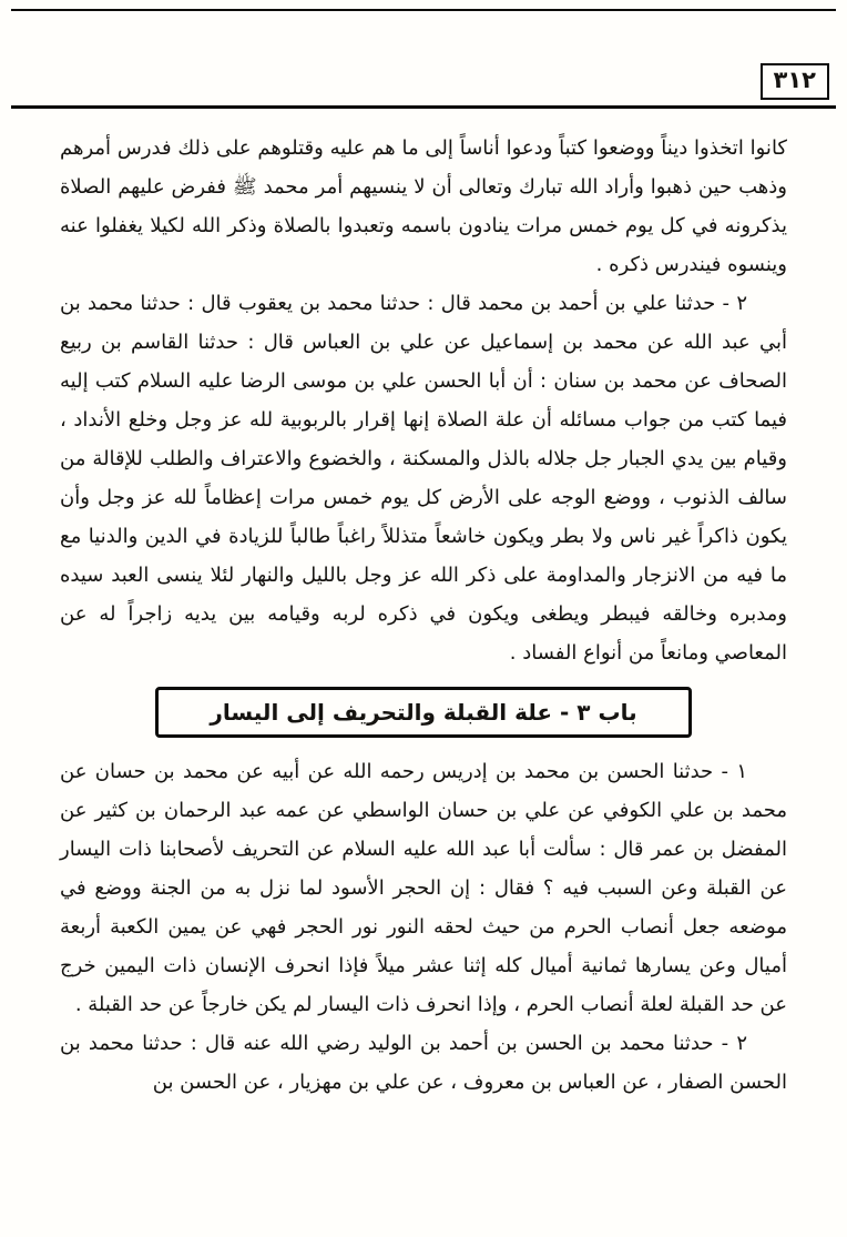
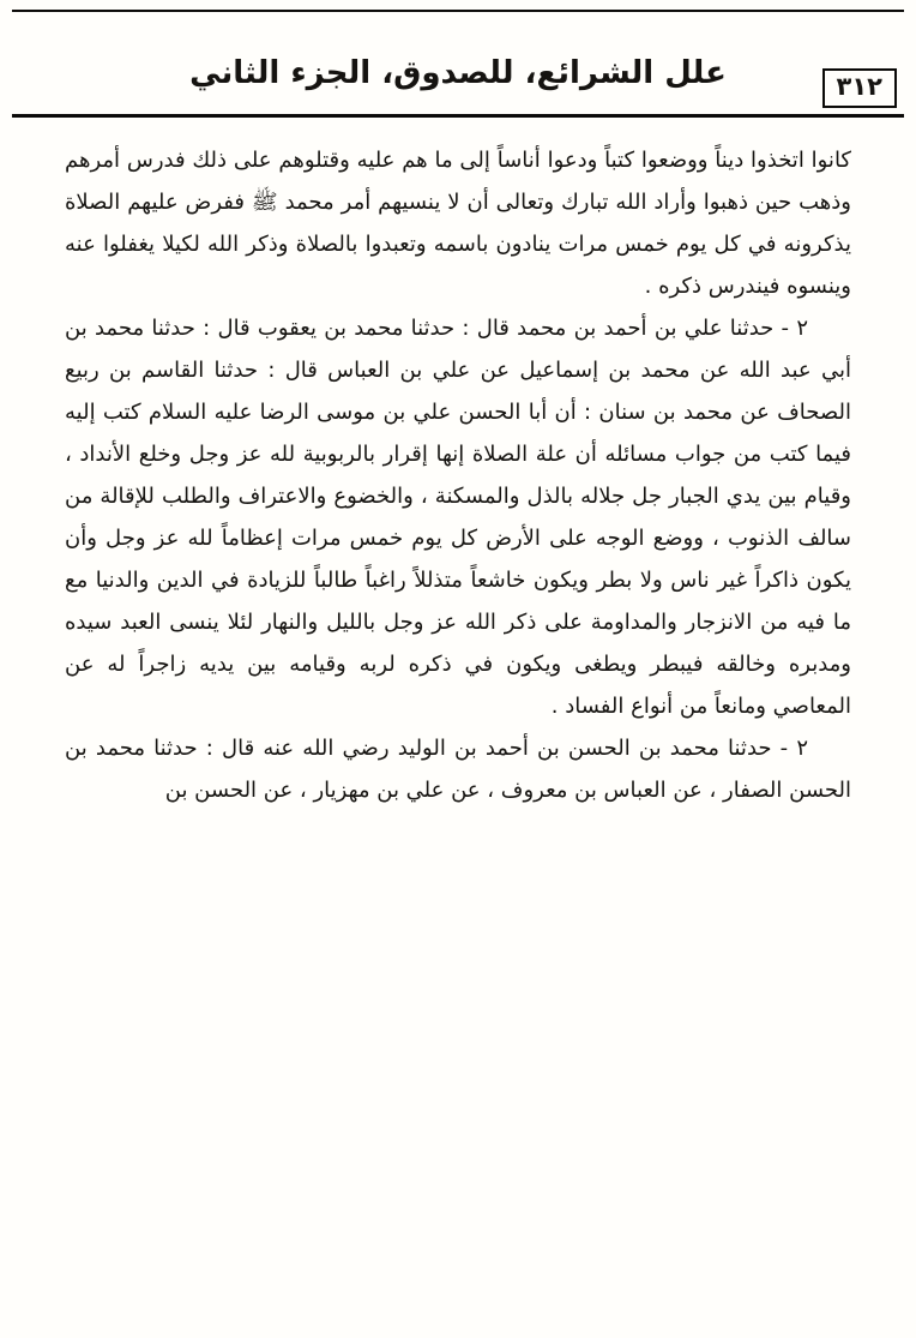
+ علل الشرائع، للصدوق، الجزء الثاني
  ٣١٢
  كانوا اتخذوا ديناً ووضعوا كتباً ودعوا أناساً إلى ما هم عليه وقتلوهم على ذلك فدرس أمرهم وذهب حين ذهبوا وأراد الله تبارك وتعالى أن لا ينسيهم أمر محمد ﷺ ففرض عليهم الصلاة يذكرونه في كل يوم خمس مرات ينادون باسمه وتعبدوا بالصلاة وذكر الله لكيلا يغفلوا عنه وينسوه فيندرس ذكره .
  ٢ - حدثنا علي بن أحمد بن محمد قال : حدثنا محمد بن يعقوب قال : حدثنا محمد بن أبي عبد الله عن محمد بن إسماعيل عن علي بن العباس قال : حدثنا القاسم بن ربيع الصحاف عن محمد بن سنان : أن أبا الحسن علي بن موسى الرضا عليه السلام كتب إليه فيما كتب من جواب مسائله أن علة الصلاة إنها إقرار بالربوبية لله عز وجل وخلع الأنداد ، وقيام بين يدي الجبار جل جلاله بالذل والمسكنة ، والخضوع والاعتراف والطلب للإقالة من سالف الذنوب ، ووضع الوجه على الأرض كل يوم خمس مرات إعظاماً لله عز وجل وأن يكون ذاكراً غير ناس ولا بطر ويكون خاشعاً متذللاً راغباً طالباً للزيادة في الدين والدنيا مع ما فيه من الانزجار والمداومة على ذكر الله عز وجل بالليل والنهار لئلا ينسى العبد سيده ومدبره وخالقه فيبطر ويطغى ويكون في ذكره لربه وقيامه بين يديه زاجراً له عن المعاصي ومانعاً من أنواع الفساد .
- باب ٣ - علة القبلة والتحريف إلى اليسار
- ١ - حدثنا الحسن بن محمد بن إدريس رحمه الله عن أبيه عن محمد بن حسان عن محمد بن علي الكوفي عن علي بن حسان الواسطي عن عمه عبد الرحمان بن كثير عن المفضل بن عمر قال : سألت أبا عبد الله عليه السلام عن التحريف لأصحابنا ذات اليسار عن القبلة وعن السبب فيه ؟ فقال : إن الحجر الأسود لما نزل به من الجنة ووضع في موضعه جعل أنصاب الحرم من حيث لحقه النور نور الحجر فهي عن يمين الكعبة أربعة أميال وعن يسارها ثمانية أميال كله إثنا عشر ميلاً فإذا انحرف الإنسان ذات اليمين خرج عن حد القبلة لعلة أنصاب الحرم ، وإذا انحرف ذات اليسار لم يكن خارجاً عن حد القبلة .
  ٢ - حدثنا محمد بن الحسن بن أحمد بن الوليد رضي الله عنه قال : حدثنا محمد بن الحسن الصفار ، عن العباس بن معروف ، عن علي بن مهزيار ، عن الحسن بن
